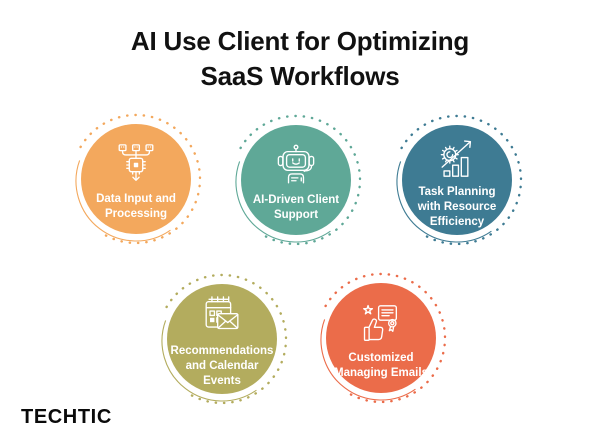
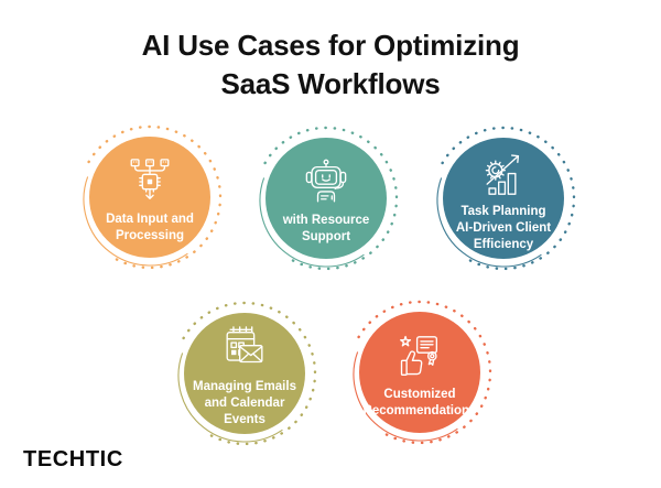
- AI Use Client for Optimizing
+ AI Use Cases for Optimizing
  SaaS Workflows
  Data Input and
  Processing
- AI-Driven Client
+ with Resource
  Support
  Task Planning
- with Resource
+ AI-Driven Client
  Efficiency
- Recommendations
+ Managing Emails
  and Calendar
  Events
  Customized
- Managing Emails
+ Recommendations
  TECHTIC
